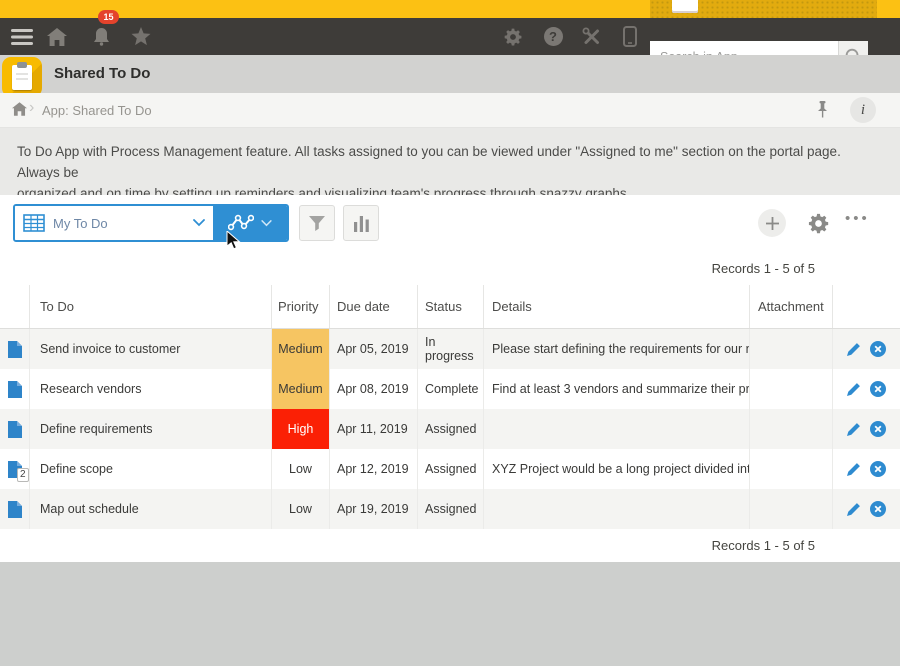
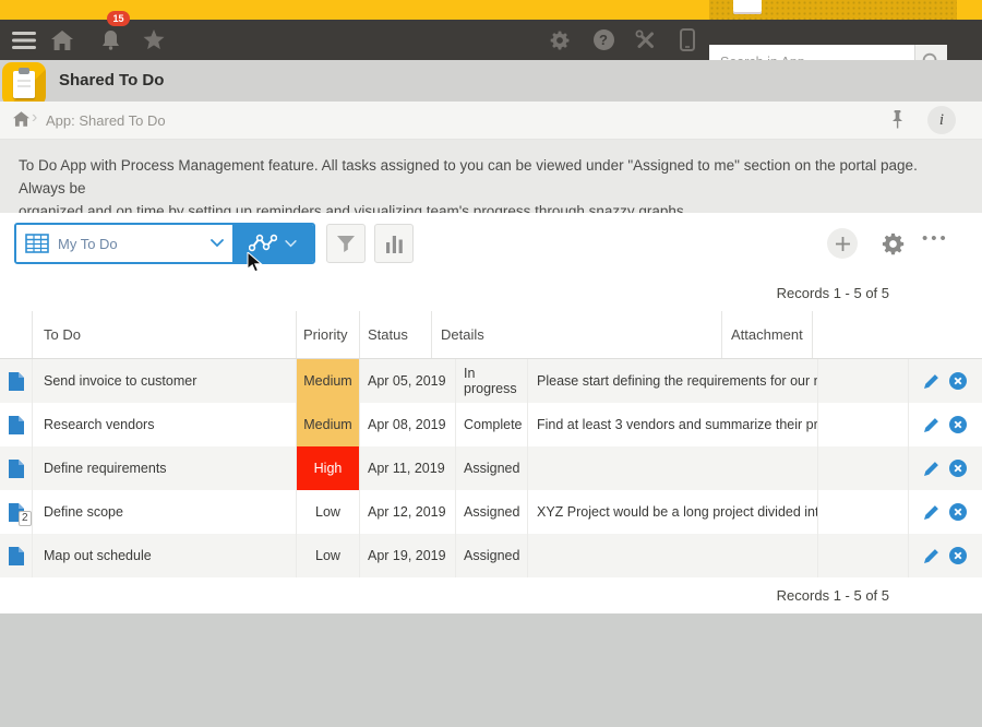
  15
  ?
  Shared To Do
  ›
  App: Shared To Do
  i
  To Do App with Process Management feature. All tasks assigned to you can be viewed under "Assigned to me" section on the portal page. Always be
  organized and on time by setting up reminders and visualizing team's progress through snazzy graphs.
  My To Do
  •••
  Records 1 - 5 of 5
  To Do
  Priority
- Due date
  Status
  Details
  Attachment
  Send invoice to customer
  Medium
  Apr 05, 2019
  In progress
  Please start defining the requirements for our n
  Research vendors
  Medium
  Apr 08, 2019
  Complete
  Find at least 3 vendors and summarize their pr
  Define requirements
  High
  Apr 11, 2019
  Assigned
  2
  Define scope
  Low
  Apr 12, 2019
  Assigned
  XYZ Project would be a long project divided int
  Map out schedule
  Low
  Apr 19, 2019
  Assigned
  Records 1 - 5 of 5
